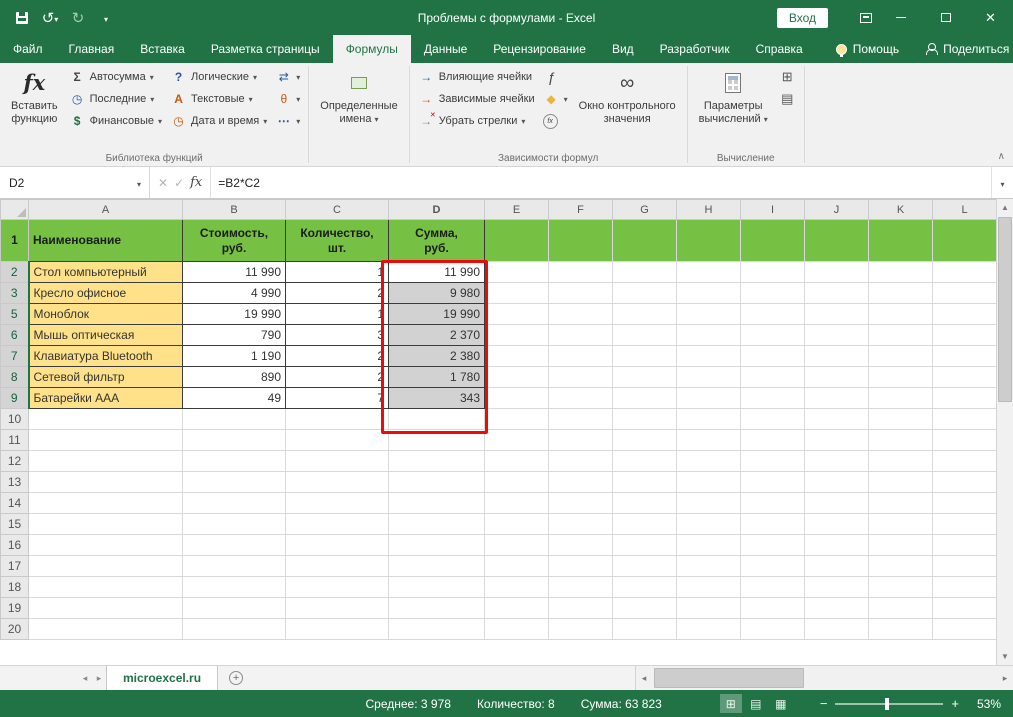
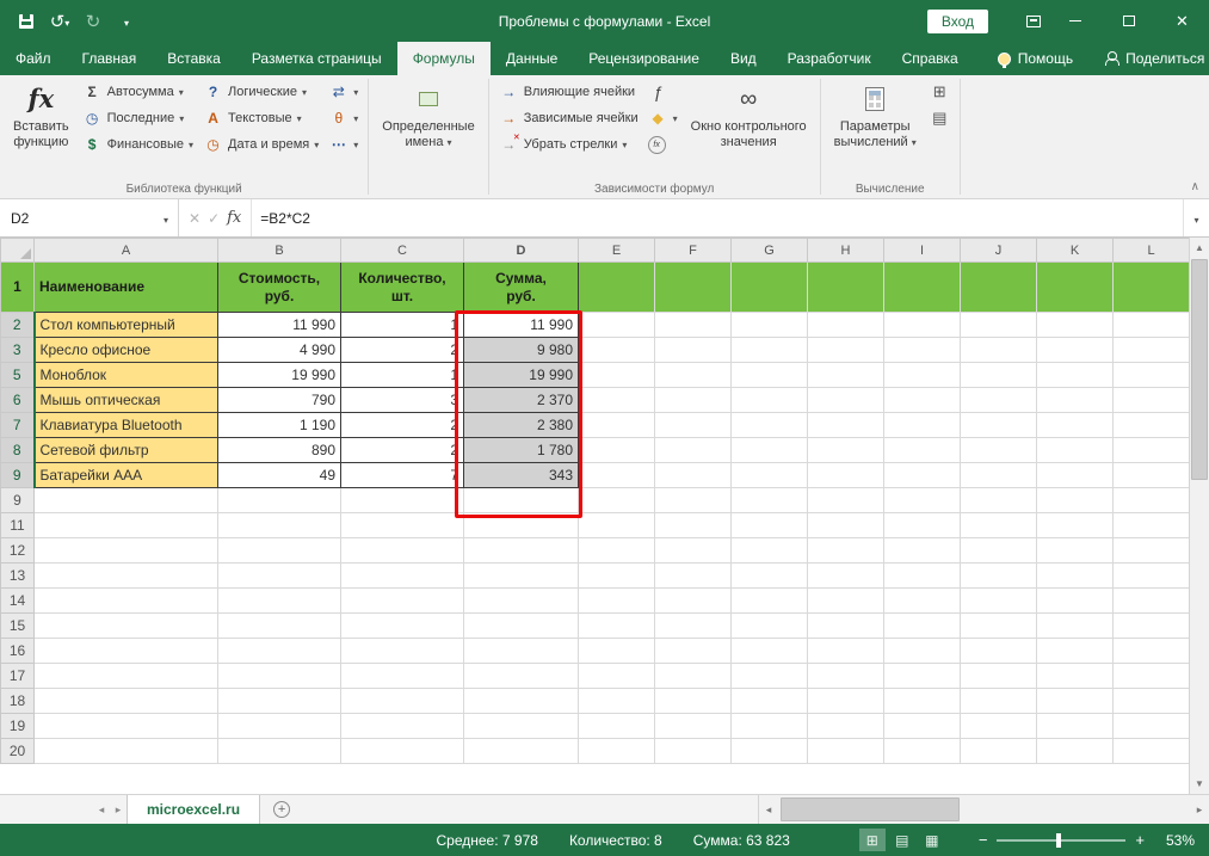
  Проблемы с формулами - Excel
  Вход
  Файл
  Главная
  Вставка
  Разметка страницы
  Формулы
  Данные
  Рецензирование
  Вид
  Разработчик
  Справка
  Помощь
  Поделиться
  Вставить
  функцию
  Автосумма
  Последние
  Финансовые
  Логические
  Текстовые
  Дата и время
  Библиотека функций
  Определенные
  имена
  Влияющие ячейки
  Зависимые ячейки
  Убрать стрелки
  Окно контрольного
  значения
  Зависимости формул
  Параметры
  вычислений
  Вычисление
  D2
  =B2*C2
  	A	B	C	D	E	F	G	H	I	J	K	L
  1	Наименование	Стоимость, руб.	Количество, шт.	Сумма, руб.
  2	Стол компьютерный	11 990	1	11 990
  3	Кресло офисное	4 990	2	9 980
  5	Моноблок	19 990	1	19 990
  6	Мышь оптическая	790	3	2 370
  7	Клавиатура Bluetooth	1 190	2	2 380
  8	Сетевой фильтр	890	2	1 780
  9	Батарейки AAA	49	7	343
- 10
+ 9
  11
  12
  13
  14
  15
  16
  17
  18
  19
  20
  ▲
  ▼
  microexcel.ru
  ◂
  ▸
- Среднее: 3 978
+ Среднее: 7 978
  Количество: 8
  Сумма: 63 823
  −
  +
  53%
